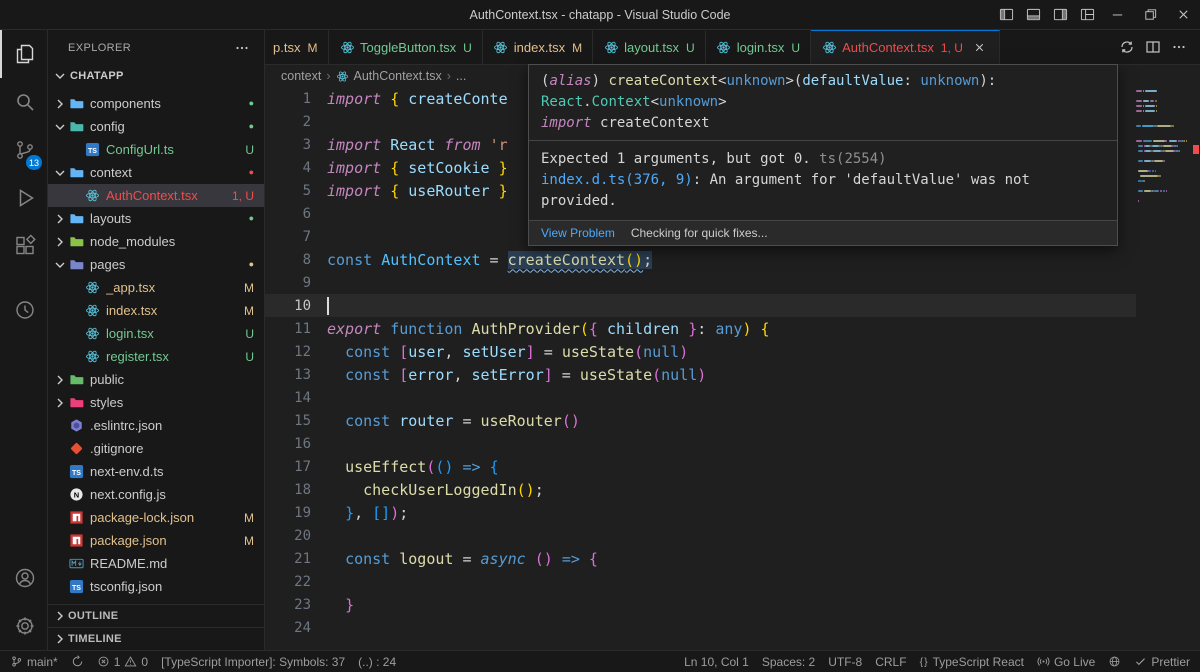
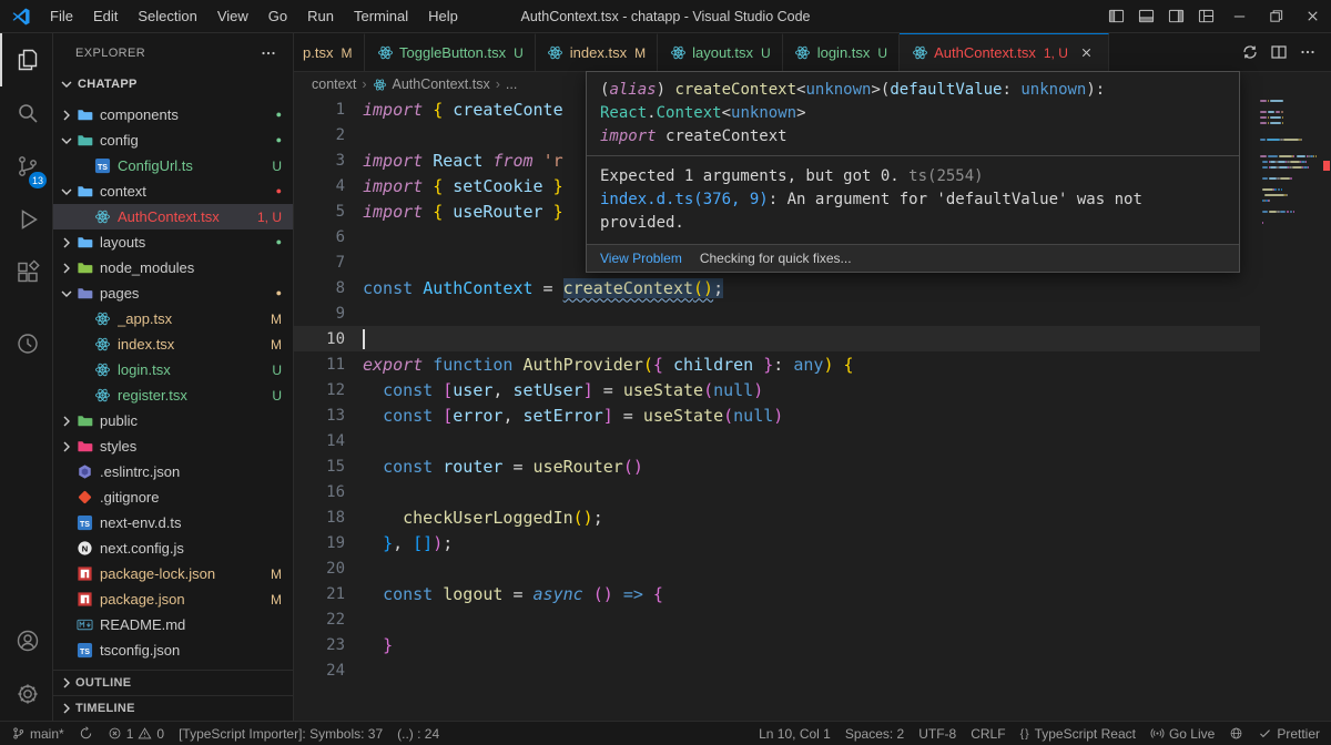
+ File
+ Edit
+ Selection
+ View
+ Go
+ Run
+ Terminal
+ Help
  AuthContext.tsx - chatapp - Visual Studio Code
  13
  EXPLORER
  CHATAPP
  components
  ●
  config
  ●
  ConfigUrl.ts
  U
  context
  ●
  AuthContext.tsx
  1, U
  layouts
  ●
  node_modules
  pages
  ●
  _app.tsx
  M
  index.tsx
  M
  login.tsx
  U
  register.tsx
  U
  public
  styles
  .eslintrc.json
  .gitignore
  next-env.d.ts
  N
  next.config.js
  package-lock.json
  M
  package.json
  M
  README.md
  tsconfig.json
  OUTLINE
  TIMELINE
  p.tsx
  M
  ToggleButton.tsx
  U
  index.tsx
  M
  layout.tsx
  U
  login.tsx
  U
  AuthContext.tsx
  1, U
  context
  ›
  AuthContext.tsx
  ›
  ...
  1
  import { createConte
  2
  3
  import React from 'r
  4
  import { setCookie }
  5
  import { useRouter }
  6
  7
  8
  const AuthContext = createContext();
  9
  10
  11
  export function AuthProvider({ children }: any) {
  12
  const [user, setUser] = useState(null)
  13
  const [error, setError] = useState(null)
  14
  15
  const router = useRouter()
  16
- 17
- useEffect(() => {
  18
  checkUserLoggedIn();
  19
  }, []);
  20
  21
  const logout = async () => {
  22
  23
  }
  24
  main*
  1
  0
  [TypeScript Importer]: Symbols: 37
  (..) : 24
  Ln 10, Col 1
  Spaces: 2
  UTF-8
  CRLF
  {}
  TypeScript React
  Go Live
  Prettier
  (alias) createContext<unknown>(defaultValue: unknown):
  React.Context<unknown>
  import createContext
  Expected 1 arguments, but got 0. ts(2554)
  index.d.ts(376, 9): An argument for 'defaultValue' was not provided.
  View Problem
  Checking for quick fixes...
